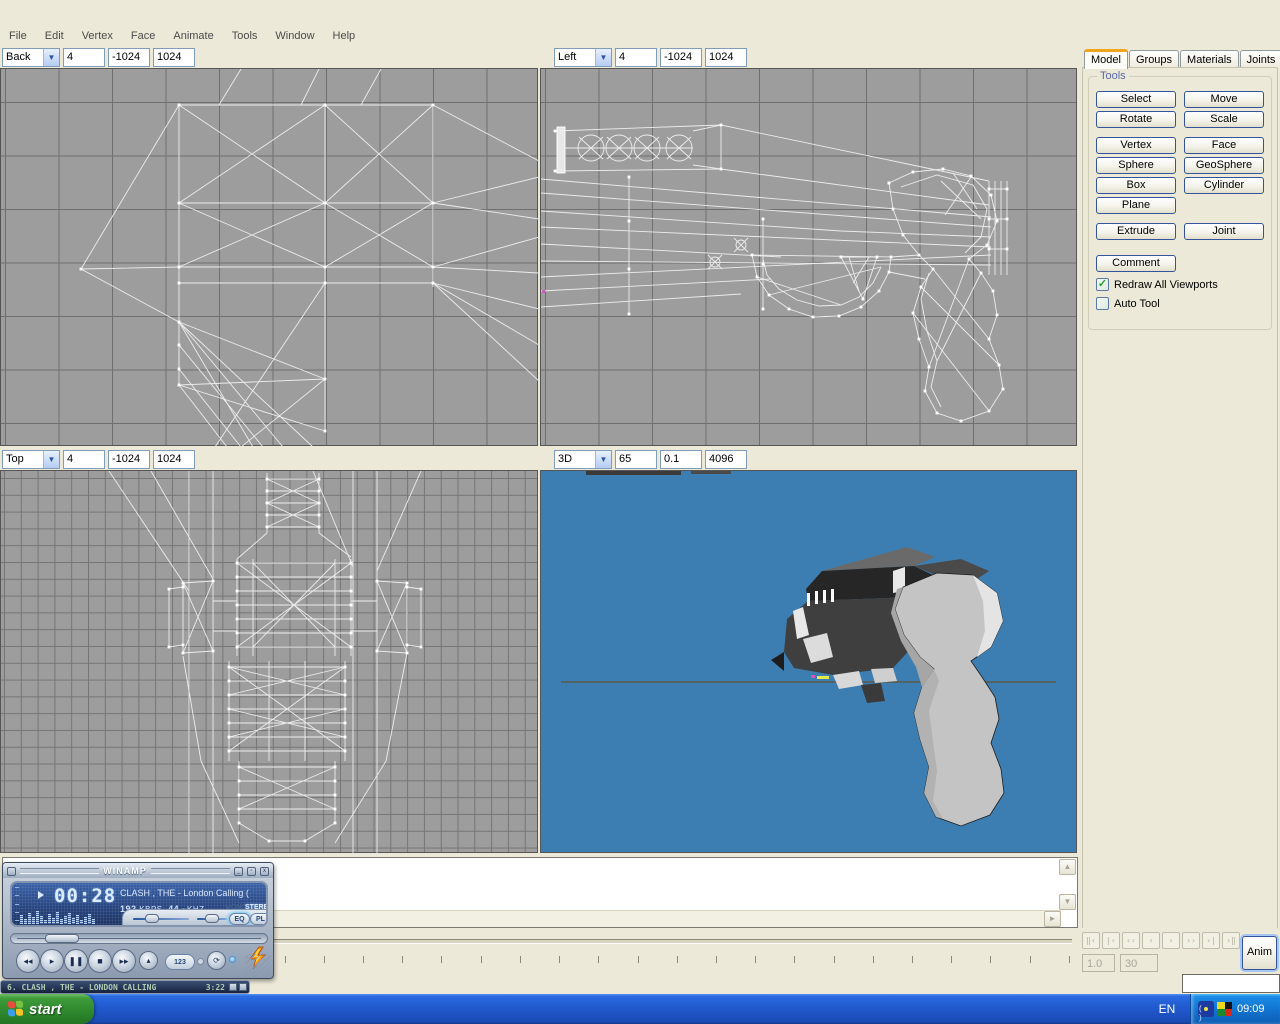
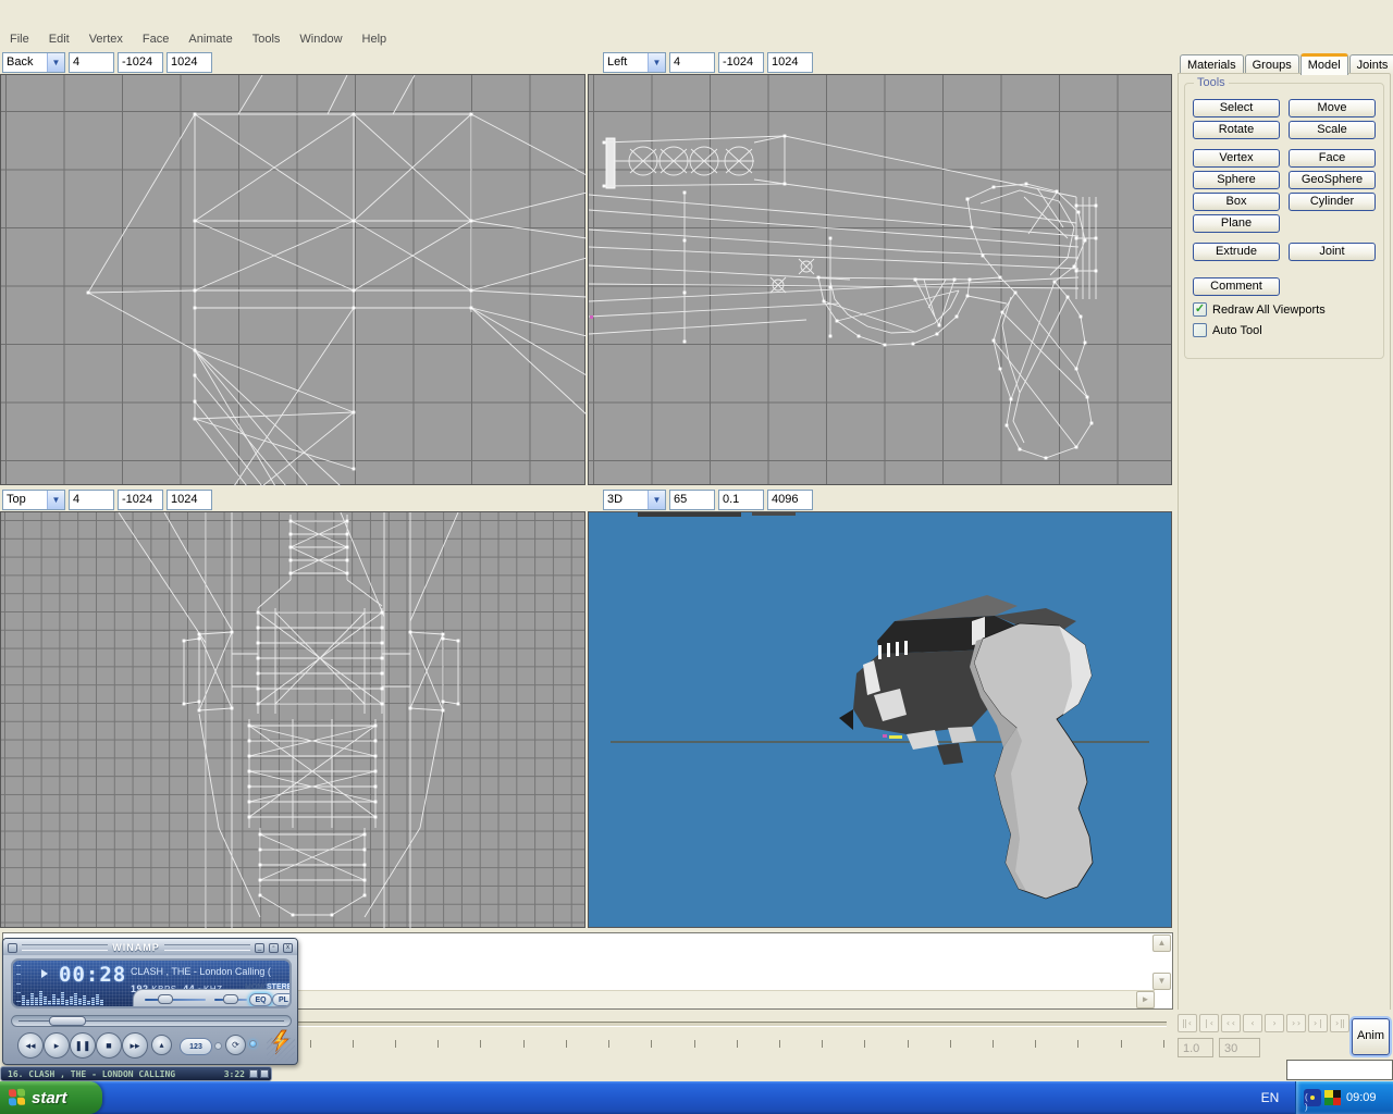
  File
  Edit
  Vertex
  Face
  Animate
  Tools
  Window
  Help
  Back
  ▼
  4
  -1024
  1024
  Left
  ▼
  4
  -1024
  1024
  Top
  ▼
  4
  -1024
  1024
  3D
  ▼
  65
  0.1
  4096
- Model
+ Materials
  Groups
- Materials
+ Model
  Joints
  Tools
  Select
  Move
  Rotate
  Scale
  Vertex
  Face
  Sphere
  GeoSphere
  Box
  Cylinder
  Plane
  Extrude
  Joint
  Comment
  ✓
  Redraw All Viewports
  Auto Tool
  ▲
  ▼
  ►
  ‖‹
  |‹
  ‹‹
  ‹
  ›
  ››
  ›|
  ›‖
  1.0
  30
  Anim
  WINAMP
  00:28
  CLASH , THE - London Calling (
  ◂◂
  ▸
  ❚❚
  ■
  ▸▸
  ▴
  ⟳
- 6. CLASH , THE - LONDON CALLING
+ 16. CLASH , THE - LONDON CALLING
  3:22
  start
  EN
  09:09
